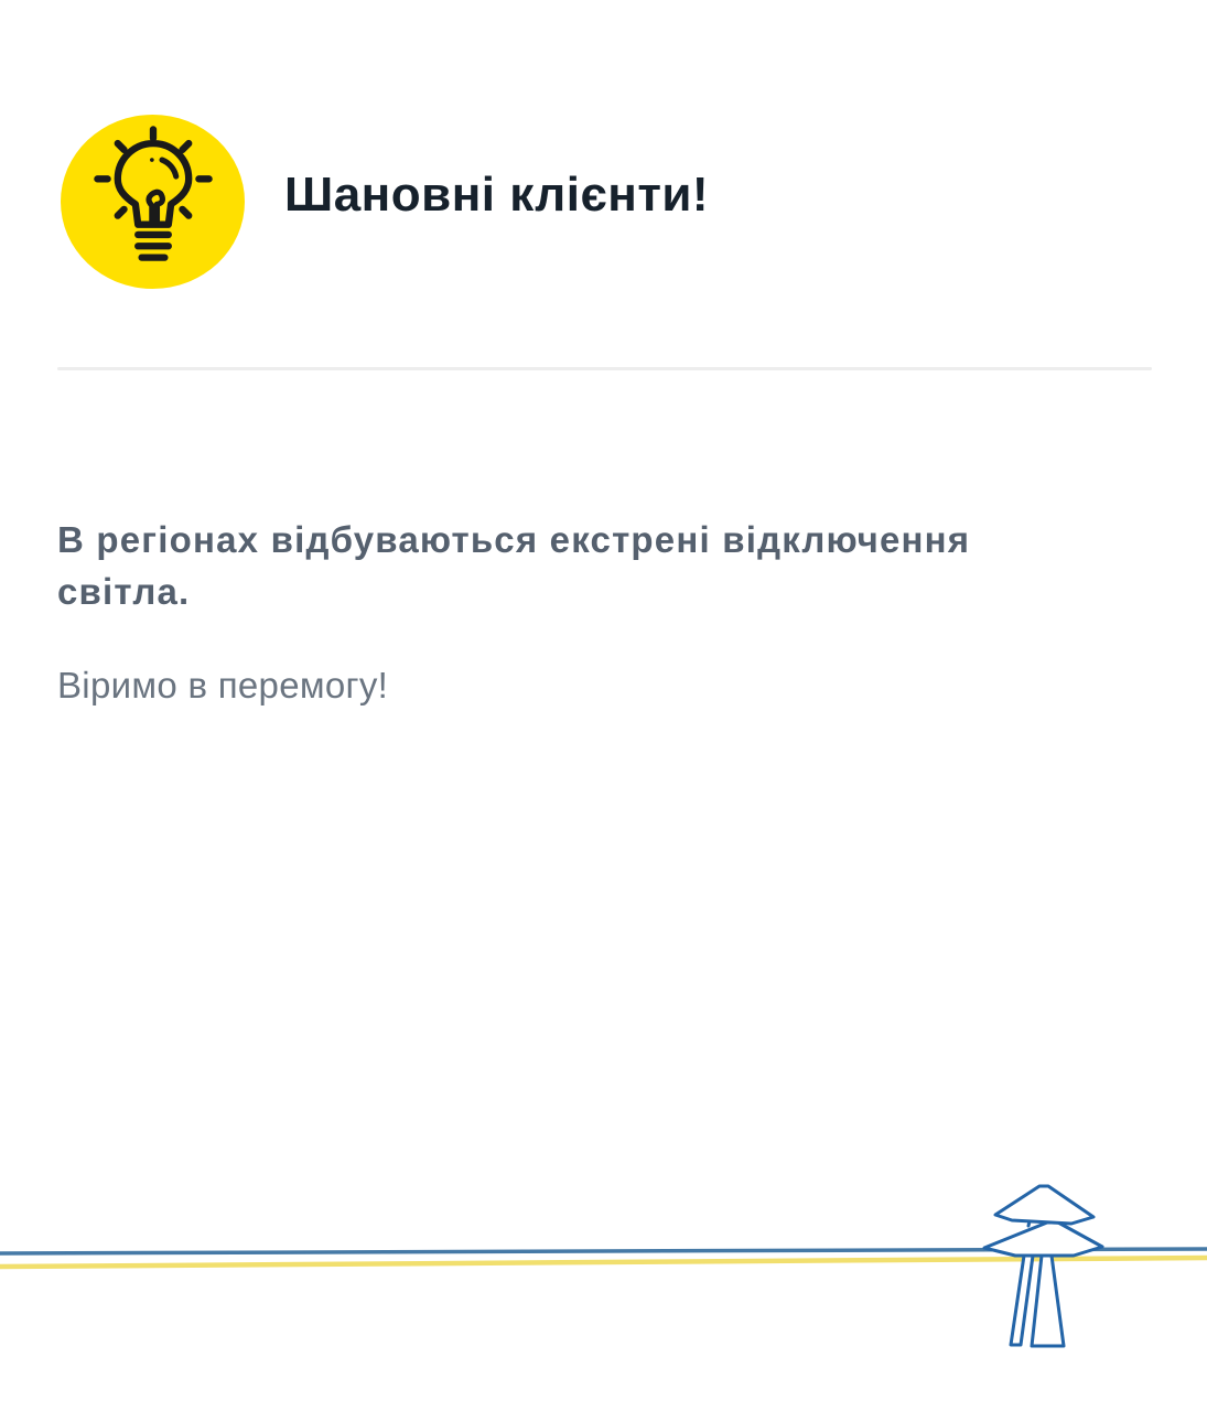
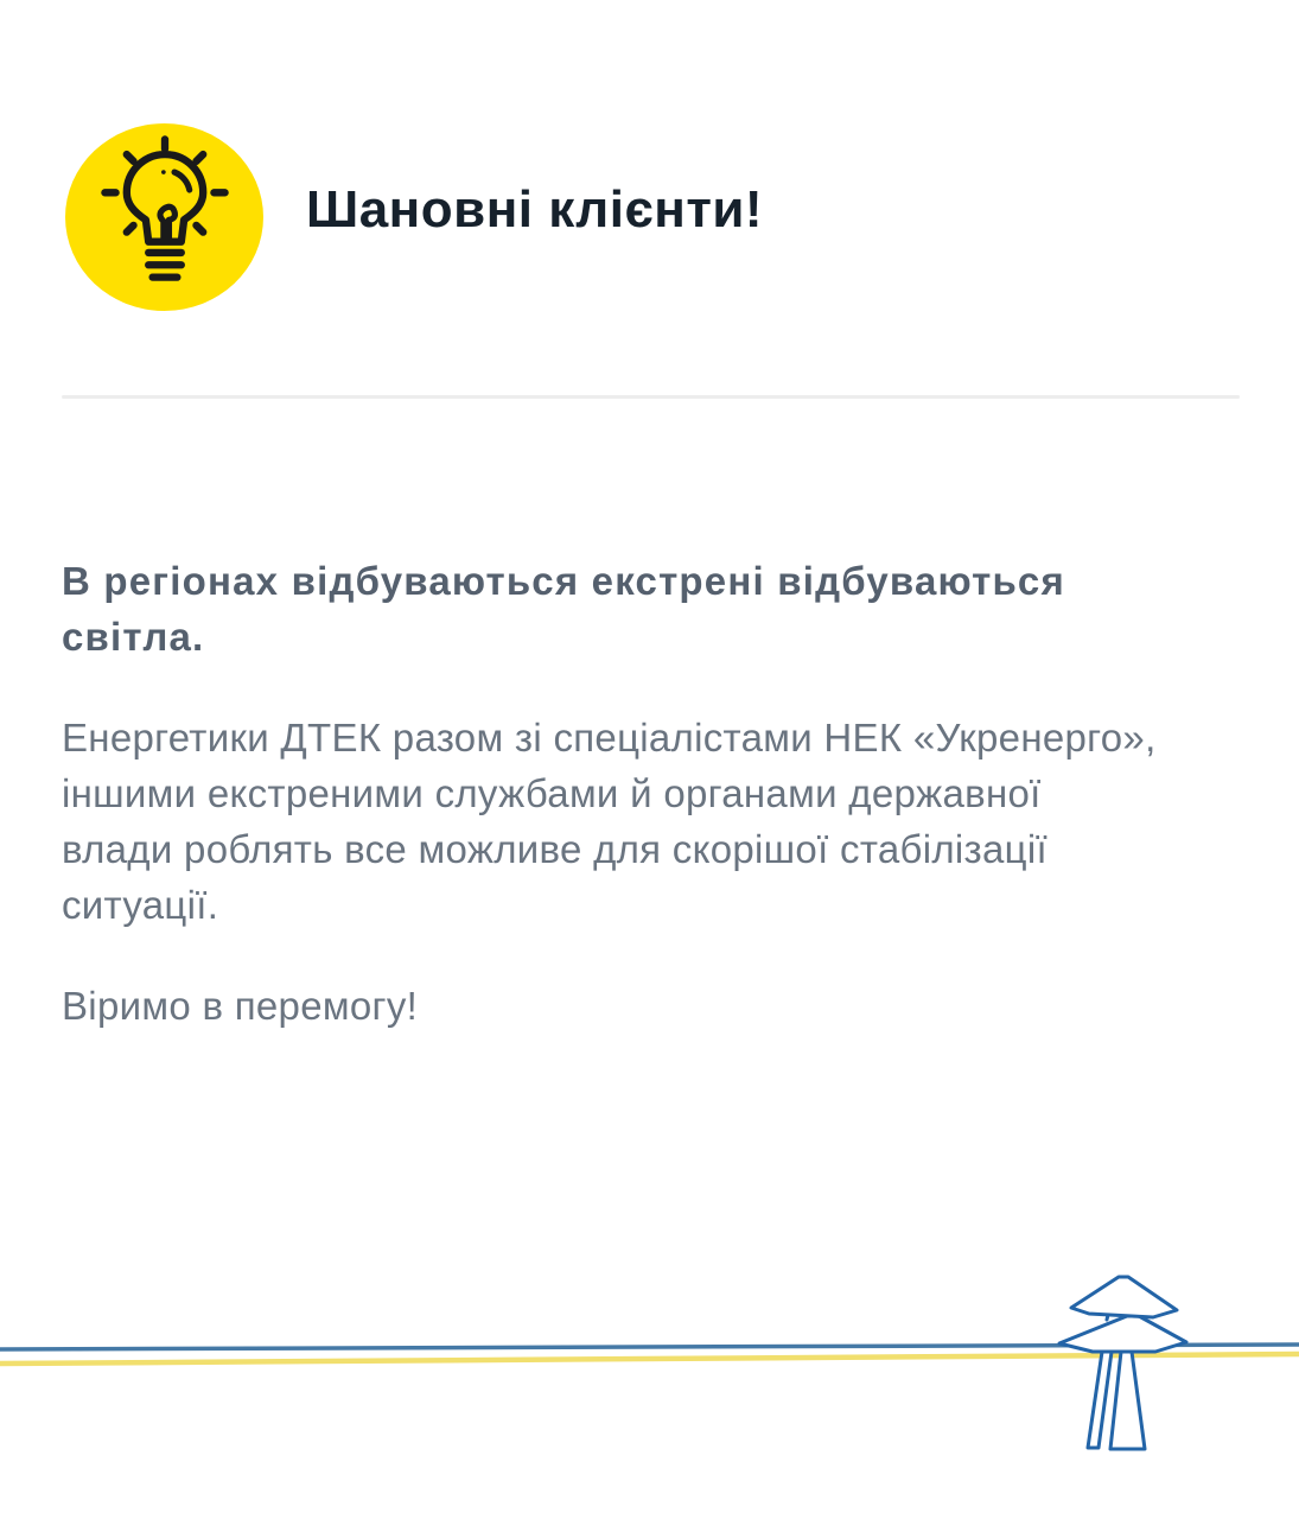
  Шановні клієнти!
- В регіонах відбуваються екстрені відключення
+ В регіонах відбуваються екстрені відбуваються
  світла.
+ Енергетики ДТЕК разом зі спеціалістами НЕК «Укренерго»,
+ іншими екстреними службами й органами державної
+ влади роблять все можливе для скорішої стабілізації
+ ситуації.
  Віримо в перемогу!
